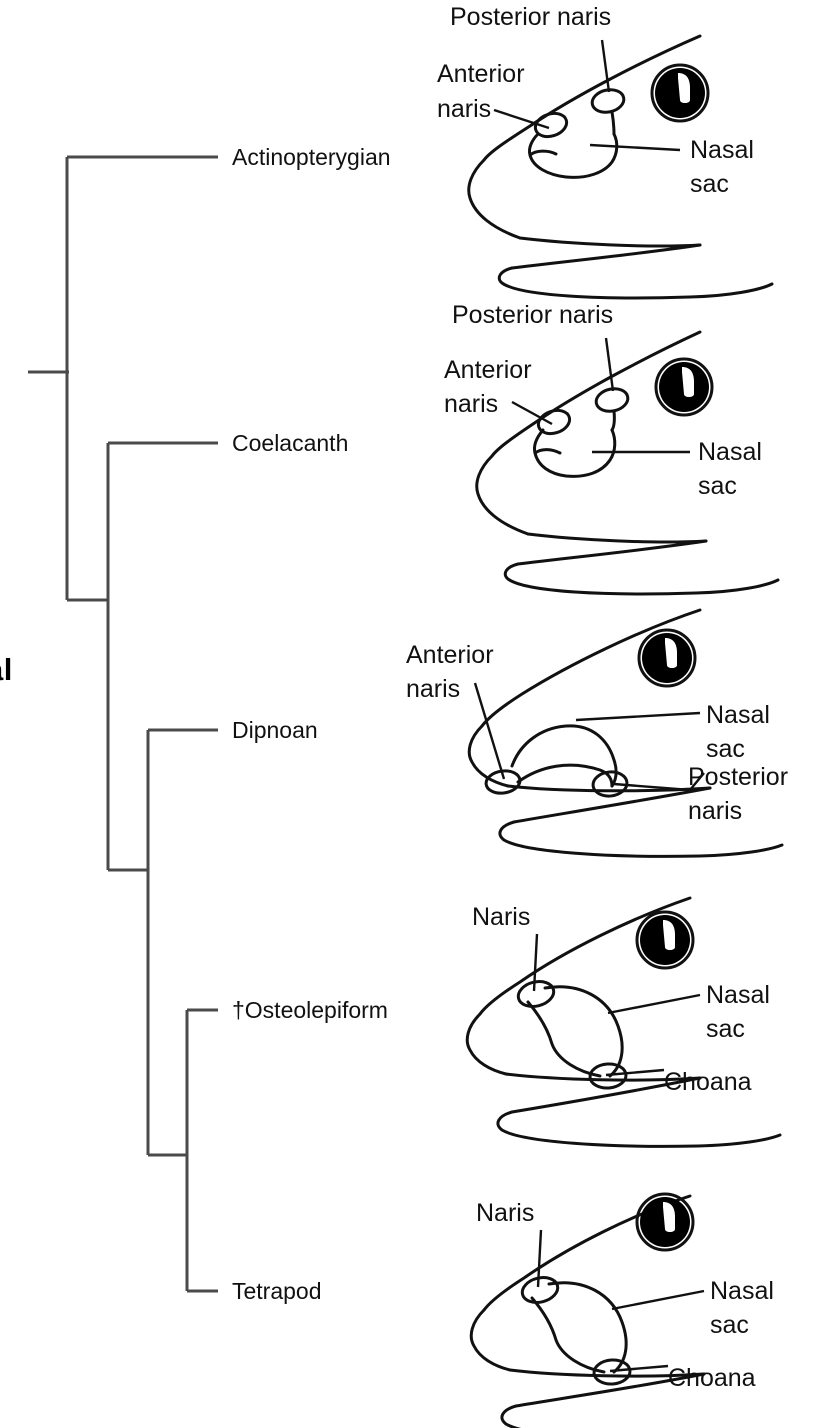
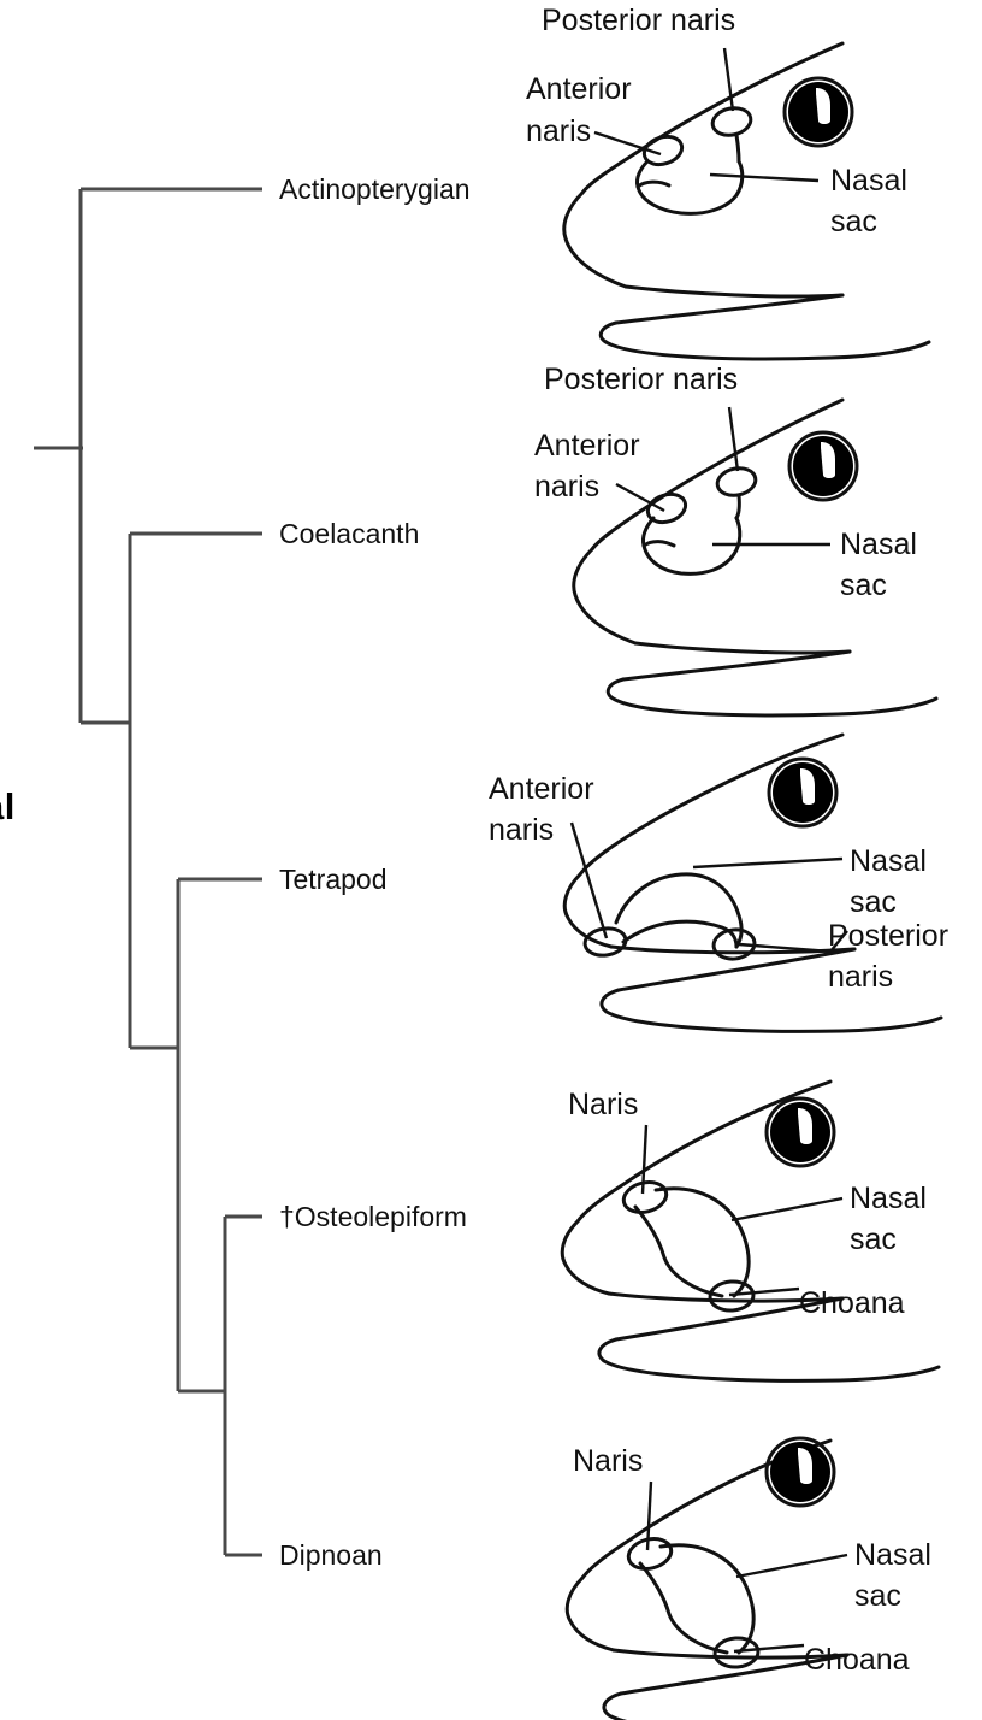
  Actinopterygian
  Coelacanth
- Dipnoan
+ Tetrapod
  †Osteolepiform
- Tetrapod
+ Dipnoan
  Posterior naris
  Anterior
  naris
  Nasal
  sac
  Posterior naris
  Anterior
  naris
  Nasal
  sac
  Anterior
  naris
  Nasal
  sac
  Posterior
  naris
  Naris
  Nasal
  sac
  Choana
  Naris
  Nasal
  sac
  Choana
